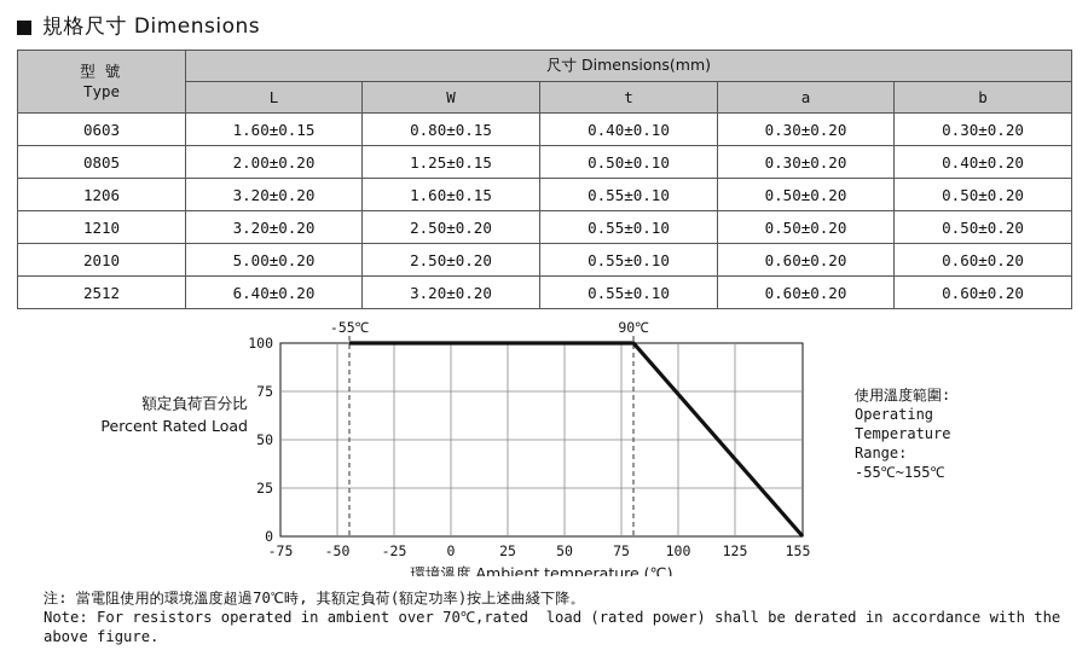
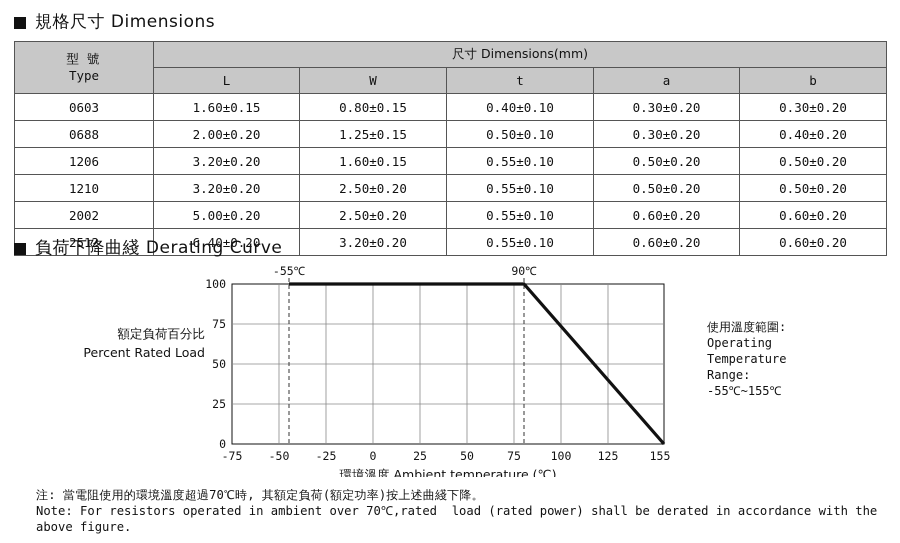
  規格尺寸 Dimensions
  型 號 Type	尺寸 Dimensions(mm)
  L	W	t	a	b
  0603	1.60±0.15	0.80±0.15	0.40±0.10	0.30±0.20	0.30±0.20
- 0805	2.00±0.20	1.25±0.15	0.50±0.10	0.30±0.20	0.40±0.20
+ 0688	2.00±0.20	1.25±0.15	0.50±0.10	0.30±0.20	0.40±0.20
  1206	3.20±0.20	1.60±0.15	0.55±0.10	0.50±0.20	0.50±0.20
  1210	3.20±0.20	2.50±0.20	0.55±0.10	0.50±0.20	0.50±0.20
- 2010	5.00±0.20	2.50±0.20	0.55±0.10	0.60±0.20	0.60±0.20
+ 2002	5.00±0.20	2.50±0.20	0.55±0.10	0.60±0.20	0.60±0.20
  2512	6.40±0.20	3.20±0.20	0.55±0.10	0.60±0.20	0.60±0.20
+ 負荷下降曲綫 Derating Curve
  100
  75
  50
  25
  0
  -75
  -50
  -25
  0
  25
  50
  75
  100
  125
  155
  -55℃
  90℃
  額定負荷百分比
  Percent Rated Load
  環境溫度 Ambient temperature (℃)
  使用溫度範圍:
  Operating
  Temperature
  Range:
  -55℃~155℃
  注: 當電阻使用的環境溫度超過70℃時, 其額定負荷(額定功率)按上述曲綫下降。
  Note: For resistors operated in ambient over 70℃,rated load (rated power) shall be derated in accordance with the
  above figure.
